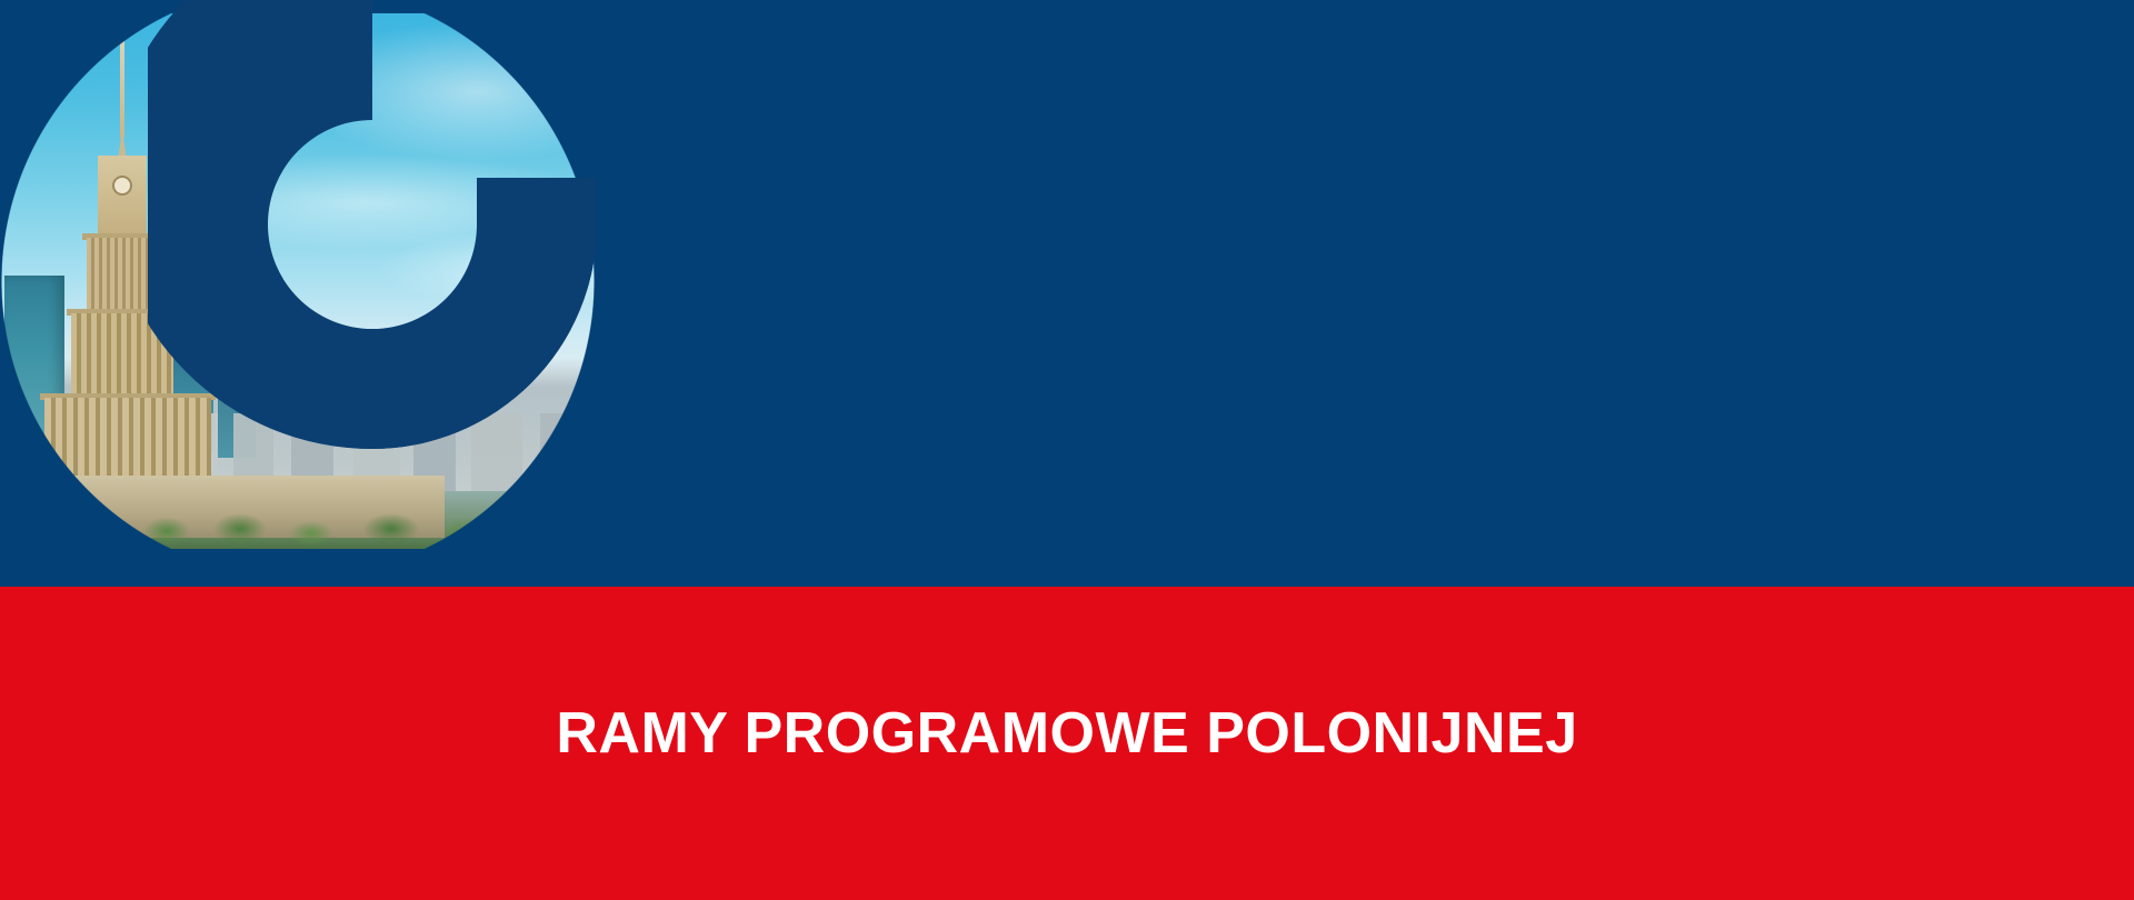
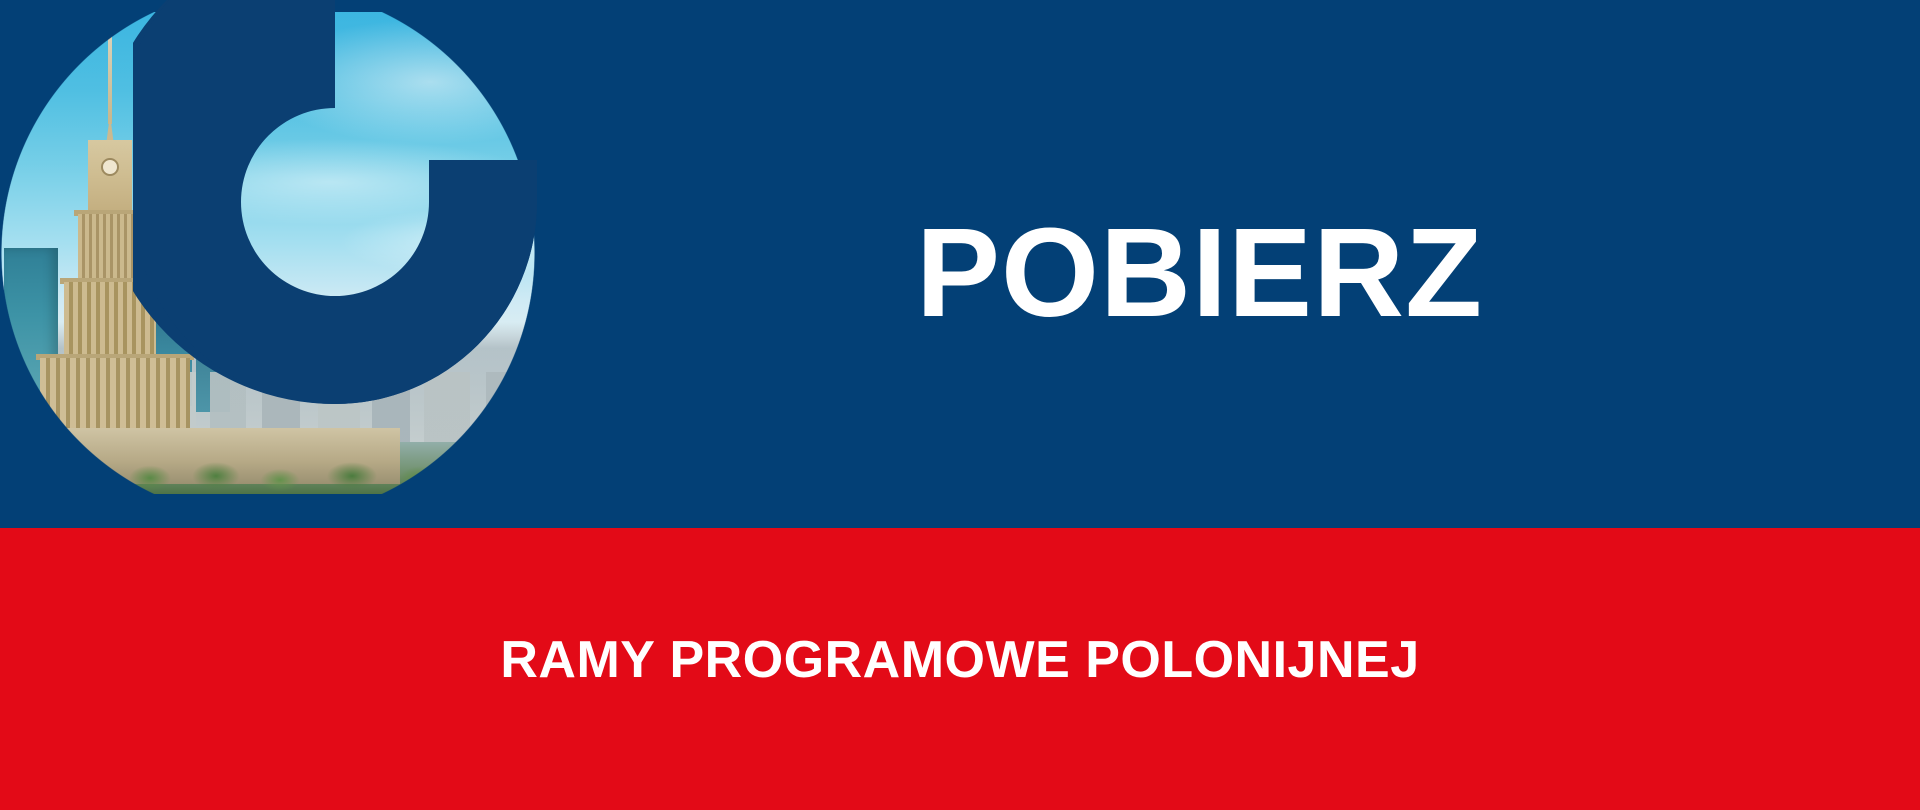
+ POBIERZ
  RAMY PROGRAMOWE POLONIJNEJ
